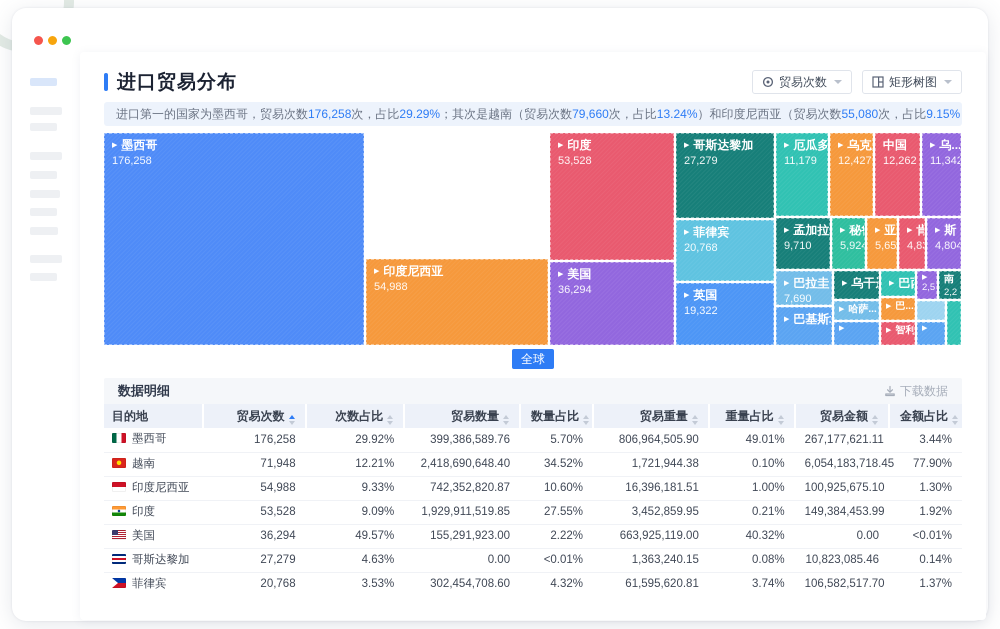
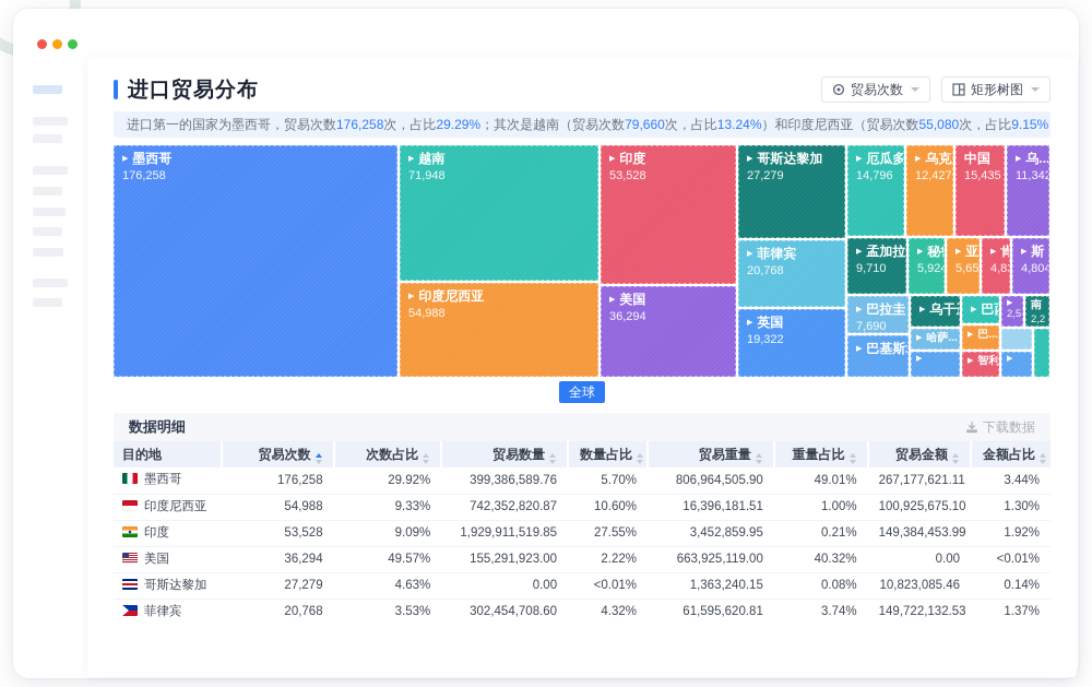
  进口贸易分布
  贸易次数
  矩形树图
  进口第一的国家为墨西哥，贸易次数
  176,258
  次，占比
  29.29%
  ；其次是越南（贸易次数
  79,660
  次，占比
  13.24%
  ）和印度尼西亚（贸易次数
  55,080
  次，占比
  9.15%
  墨西哥
  176,258
+ 越南
+ 71,948
  印度尼西亚
  54,988
  印度
  53,528
  美国
  36,294
  哥斯达黎加
  27,279
  菲律宾
  20,768
  英国
  19,322
  厄瓜多
- 11,179
+ 14,796
  12,427
  中国
- 12,262
+ 15,435
  乌...
  11,342
  孟加拉
  9,710
  5,92
  亚
  5,65
  肯
  斯
  4,804
  巴拉圭
  7,690
  巴基斯
  哈萨...
  巴...
  智利
  2,5
  南
  2,2
  全球
  数据明细
  下载数据
  目的地	贸易次数	次数占比	贸易数量	数量占比	贸易重量	重量占比	贸易金额	金额占比
  墨西哥	176,258	29.92%	399,386,589.76	5.70%	806,964,505.90	49.01%	267,177,621.11	3.44%
- 越南	71,948	12.21%	2,418,690,648.40	34.52%	1,721,944.38	0.10%	6,054,183,718.45	77.90%
  印度尼西亚	54,988	9.33%	742,352,820.87	10.60%	16,396,181.51	1.00%	100,925,675.10	1.30%
  印度	53,528	9.09%	1,929,911,519.85	27.55%	3,452,859.95	0.21%	149,384,453.99	1.92%
  美国	36,294	49.57%	155,291,923.00	2.22%	663,925,119.00	40.32%	0.00	<0.01%
  哥斯达黎加	27,279	4.63%	0.00	<0.01%	1,363,240.15	0.08%	10,823,085.46	0.14%
- 菲律宾	20,768	3.53%	302,454,708.60	4.32%	61,595,620.81	3.74%	106,582,517.70	1.37%
+ 菲律宾	20,768	3.53%	302,454,708.60	4.32%	61,595,620.81	3.74%	149,722,132.53	1.37%
